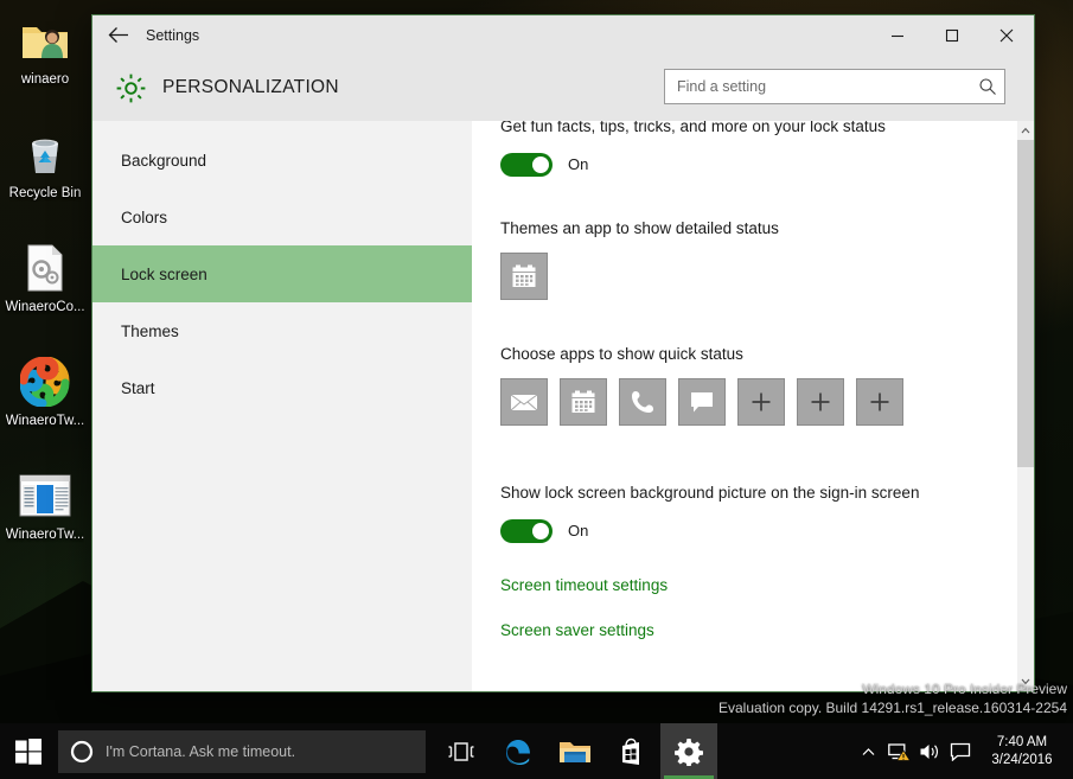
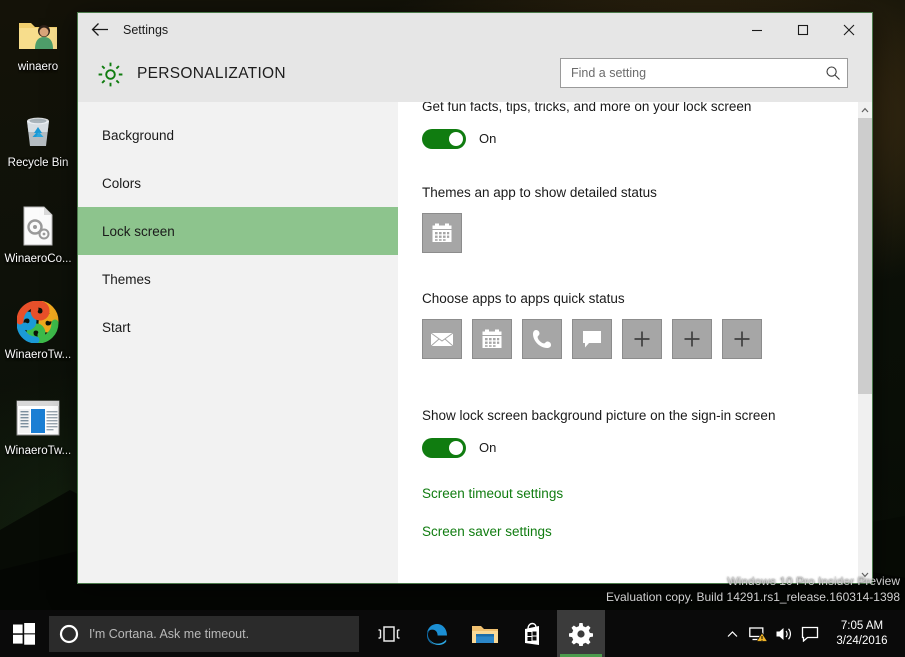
  winaero
  Recycle Bin
  WinaeroCo...
  WinaeroTw...
  WinaeroTw...
  Settings
  PERSONALIZATION
  Find a setting
  Background
  Colors
  Lock screen
  Themes
  Start
- Get fun facts, tips, tricks, and more on your lock status
+ Get fun facts, tips, tricks, and more on your lock screen
  On
  Themes an app to show detailed status
- Choose apps to show quick status
+ Choose apps to apps quick status
  Show lock screen background picture on the sign-in screen
  On
  Screen timeout settings
  Screen saver settings
  Windows 10 Pro Insider Preview
- Evaluation copy. Build 14291.rs1_release.160314-2254
+ Evaluation copy. Build 14291.rs1_release.160314-1398
  I'm Cortana. Ask me timeout.
- 7:40 AM
+ 7:05 AM
  3/24/2016
